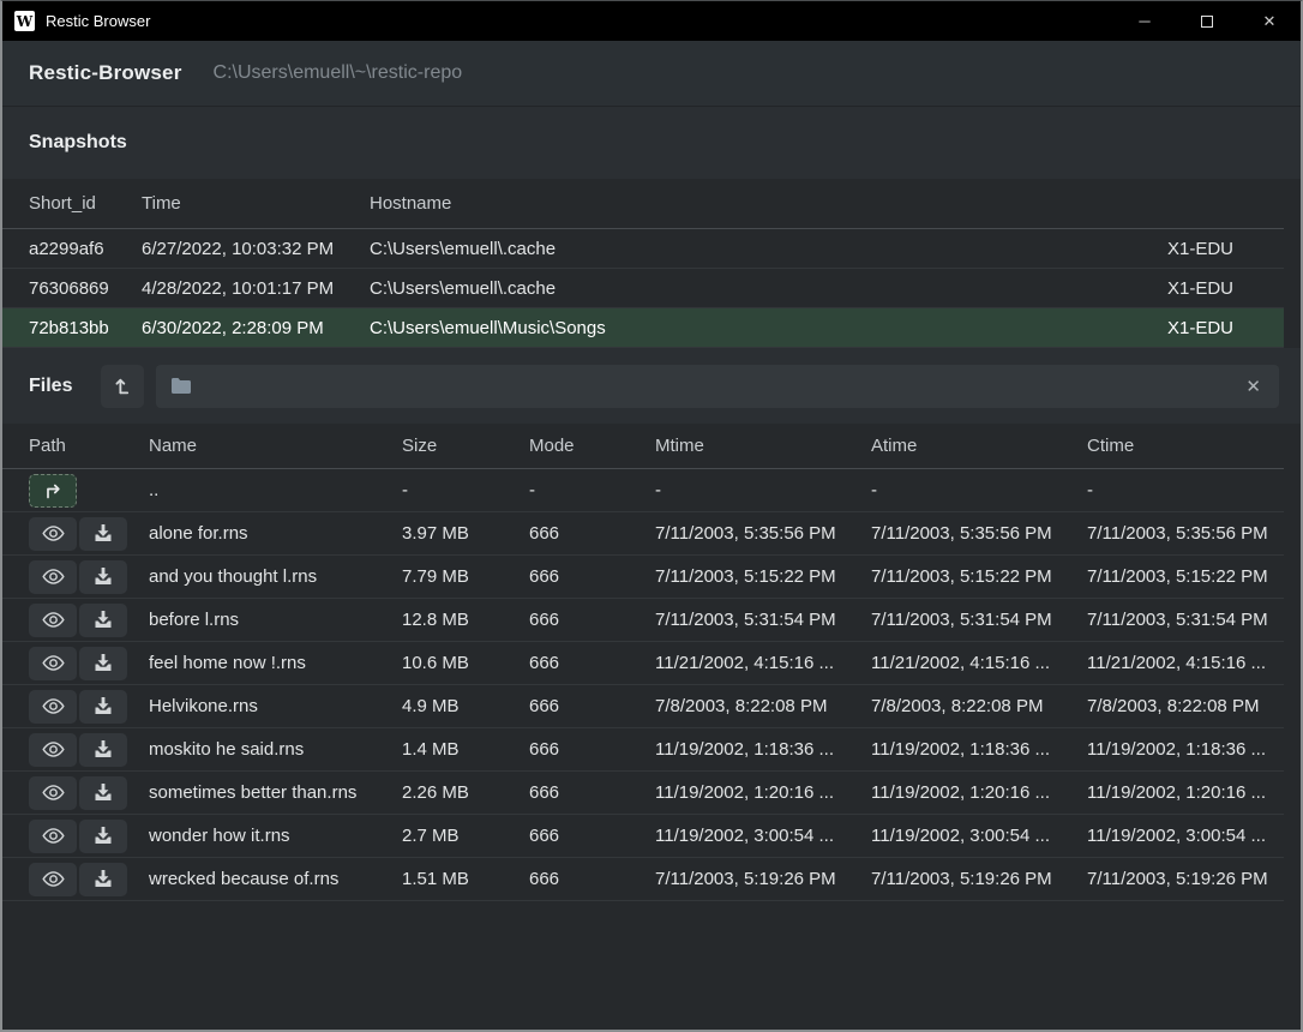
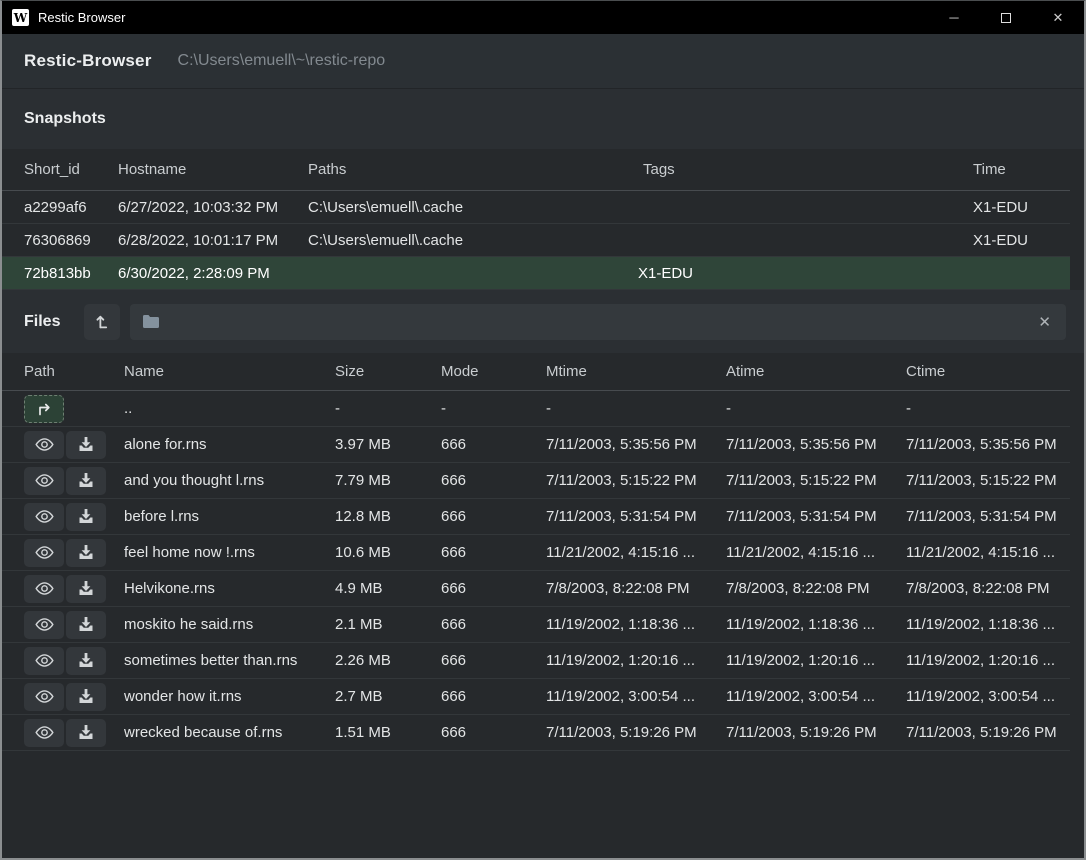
  W
  Restic Browser
  ─
  ✕
  Restic-Browser
  C:\Users\emuell\~\restic-repo
  Snapshots
  Short_id
- Time
+ Hostname
+ Paths
+ Tags
- Hostname
+ Time
  a2299af6
  6/27/2022, 10:03:32 PM
  C:\Users\emuell\.cache
  X1-EDU
  76306869
- 4/28/2022, 10:01:17 PM
+ 6/28/2022, 10:01:17 PM
  C:\Users\emuell\.cache
  X1-EDU
  72b813bb
  6/30/2022, 2:28:09 PM
- C:\Users\emuell\Music\Songs
  X1-EDU
  Files
  ✕
  Path
  Name
  Size
  Mode
  Mtime
  Atime
  Ctime
  ..
  -
  -
  -
  -
  -
  alone for.rns
  3.97 MB
  666
  7/11/2003, 5:35:56 PM
  7/11/2003, 5:35:56 PM
  7/11/2003, 5:35:56 PM
  and you thought l.rns
  7.79 MB
  666
  7/11/2003, 5:15:22 PM
  7/11/2003, 5:15:22 PM
  7/11/2003, 5:15:22 PM
  before l.rns
  12.8 MB
  666
  7/11/2003, 5:31:54 PM
  7/11/2003, 5:31:54 PM
  7/11/2003, 5:31:54 PM
  feel home now !.rns
  10.6 MB
  666
  11/21/2002, 4:15:16 ...
  11/21/2002, 4:15:16 ...
  11/21/2002, 4:15:16 ...
  Helvikone.rns
  4.9 MB
  666
  7/8/2003, 8:22:08 PM
  7/8/2003, 8:22:08 PM
  7/8/2003, 8:22:08 PM
  moskito he said.rns
- 1.4 MB
+ 2.1 MB
  666
  11/19/2002, 1:18:36 ...
  11/19/2002, 1:18:36 ...
  11/19/2002, 1:18:36 ...
  sometimes better than.rns
  2.26 MB
  666
  11/19/2002, 1:20:16 ...
  11/19/2002, 1:20:16 ...
  11/19/2002, 1:20:16 ...
  wonder how it.rns
  2.7 MB
  666
  11/19/2002, 3:00:54 ...
  11/19/2002, 3:00:54 ...
  11/19/2002, 3:00:54 ...
  wrecked because of.rns
  1.51 MB
  666
  7/11/2003, 5:19:26 PM
  7/11/2003, 5:19:26 PM
  7/11/2003, 5:19:26 PM
